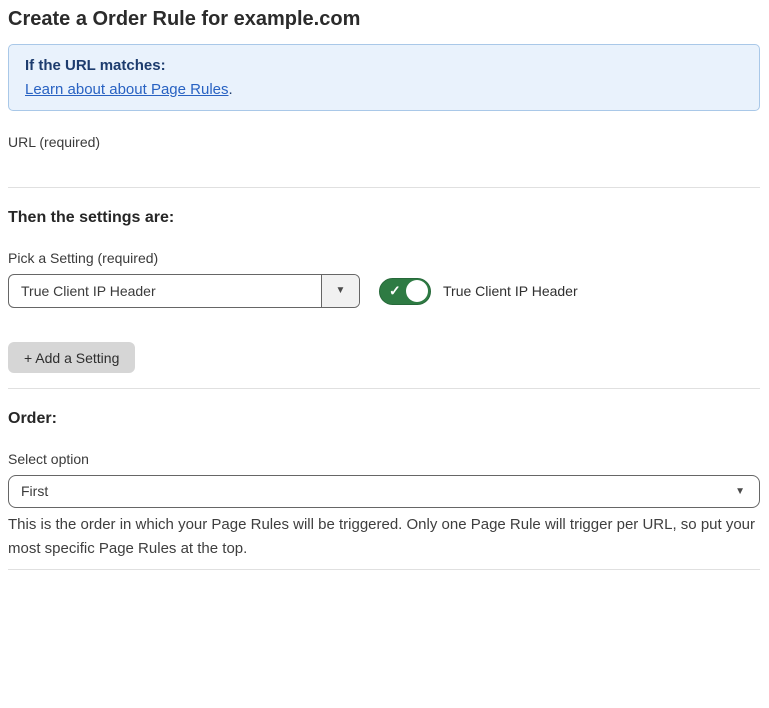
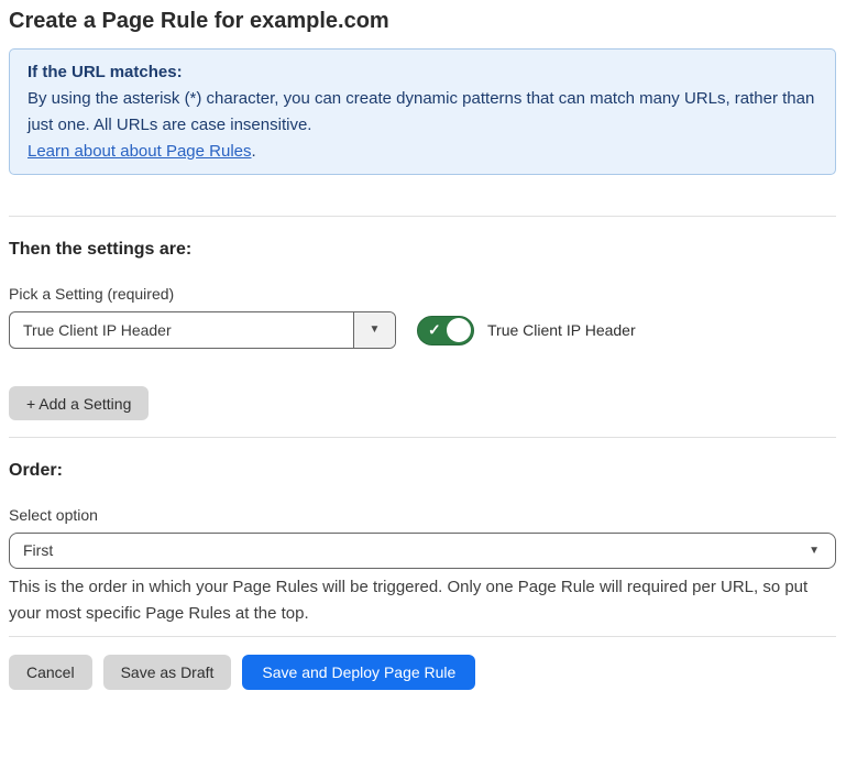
- Create a Order Rule for example.com
+ Create a Page Rule for example.com
  If the URL matches:
+ By using the asterisk (*) character, you can create dynamic patterns that can match many URLs, rather than just one. All URLs are case insensitive.
  Learn about about Page Rules.
- URL (required)
  Then the settings are:
  Pick a Setting (required)
  True Client IP Header
  ▼
  ✓
  True Client IP Header
  + Add a Setting
  Order:
  Select option
  First
  ▼
- This is the order in which your Page Rules will be triggered. Only one Page Rule will trigger per URL, so put your most specific Page Rules at the top.
+ This is the order in which your Page Rules will be triggered. Only one Page Rule will required per URL, so put your most specific Page Rules at the top.
+ Cancel
+ Save as Draft
+ Save and Deploy Page Rule
